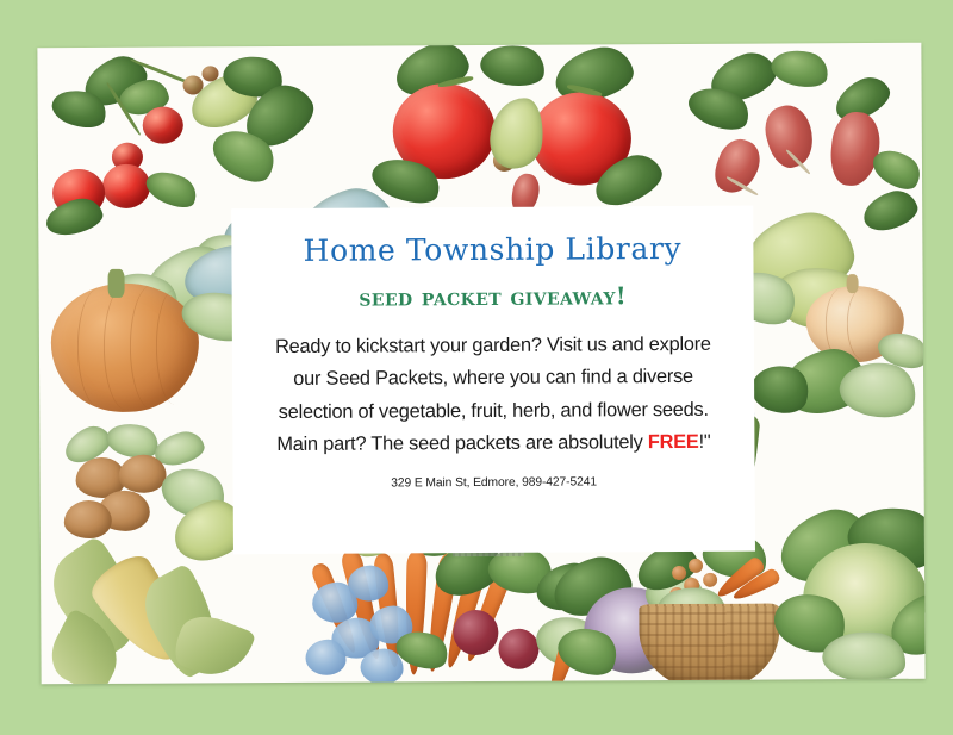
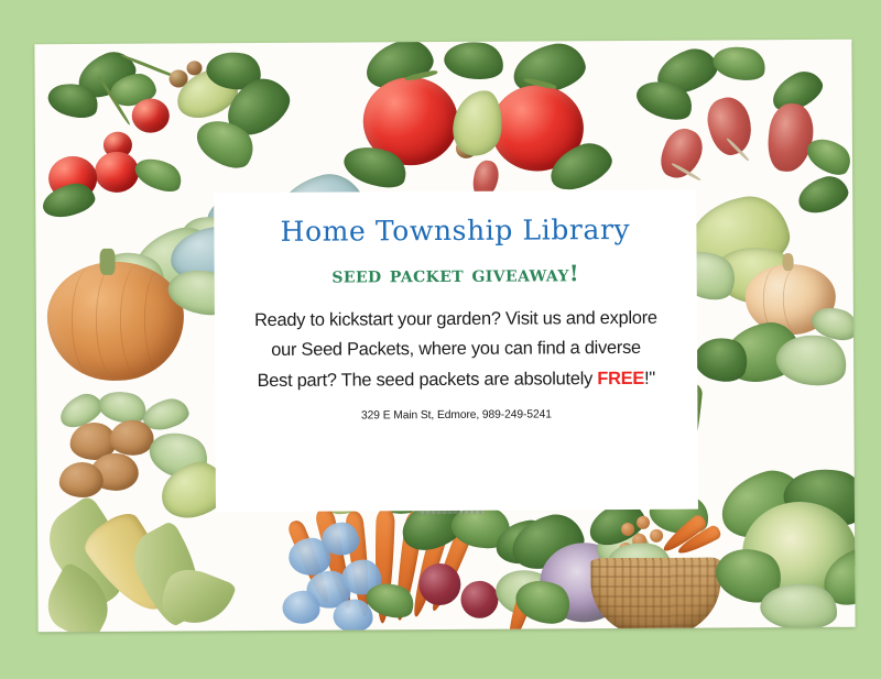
  Home Township Library
  seed packet giveaway!
  Ready to kickstart your garden? Visit us and explore
  our Seed Packets, where you can find a diverse
- selection of vegetable, fruit, herb, and flower seeds.
- Main part? The seed packets are absolutely FREE!"
+ Best part? The seed packets are absolutely FREE!"
- 329 E Main St, Edmore, 989-427-5241
+ 329 E Main St, Edmore, 989-249-5241
